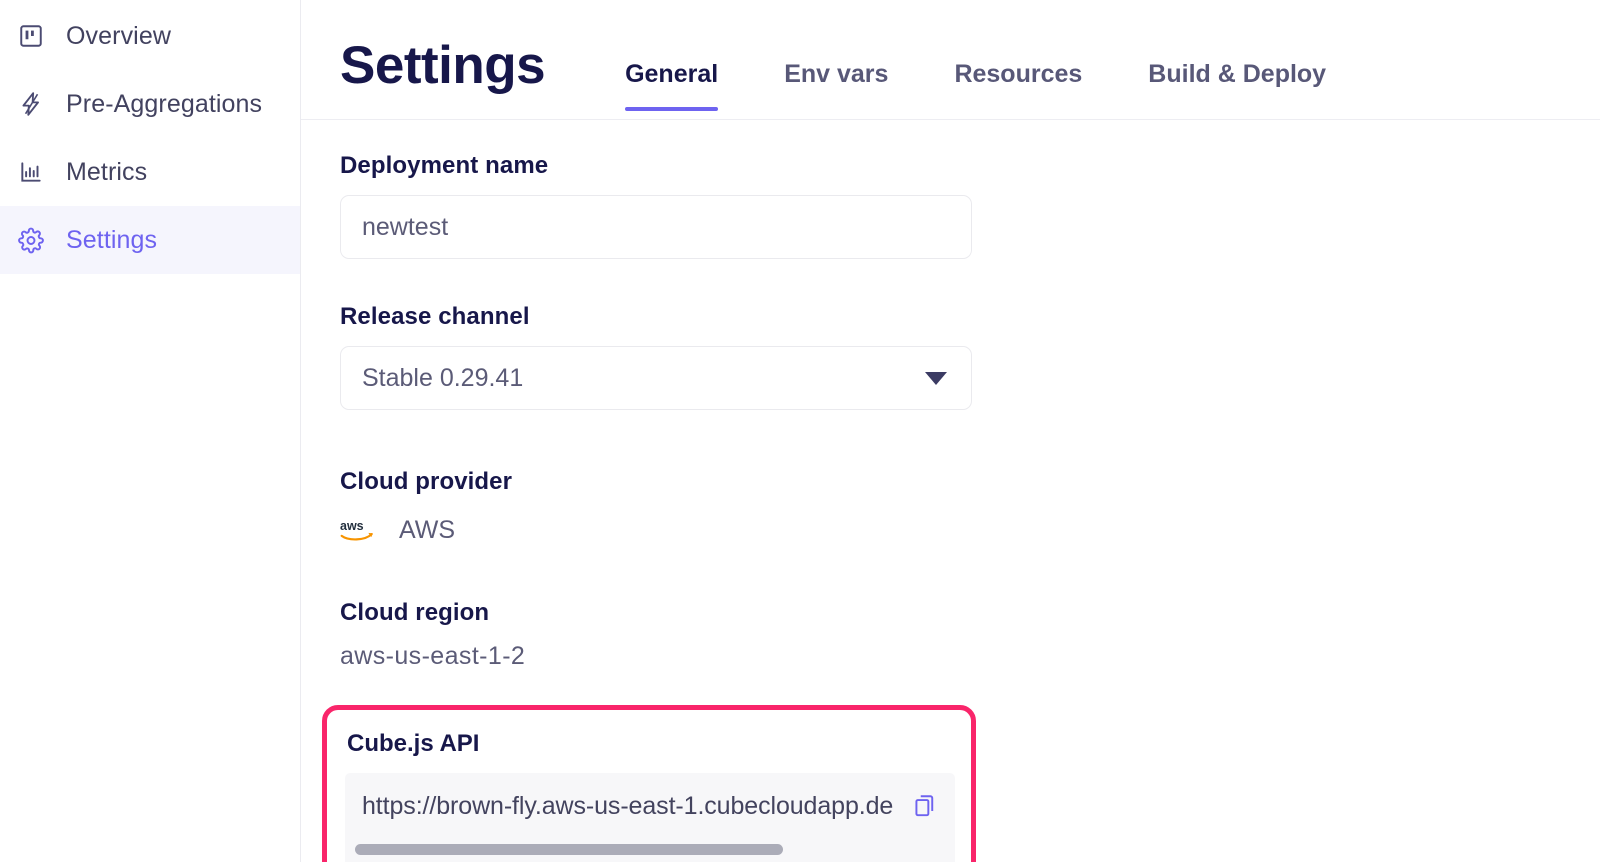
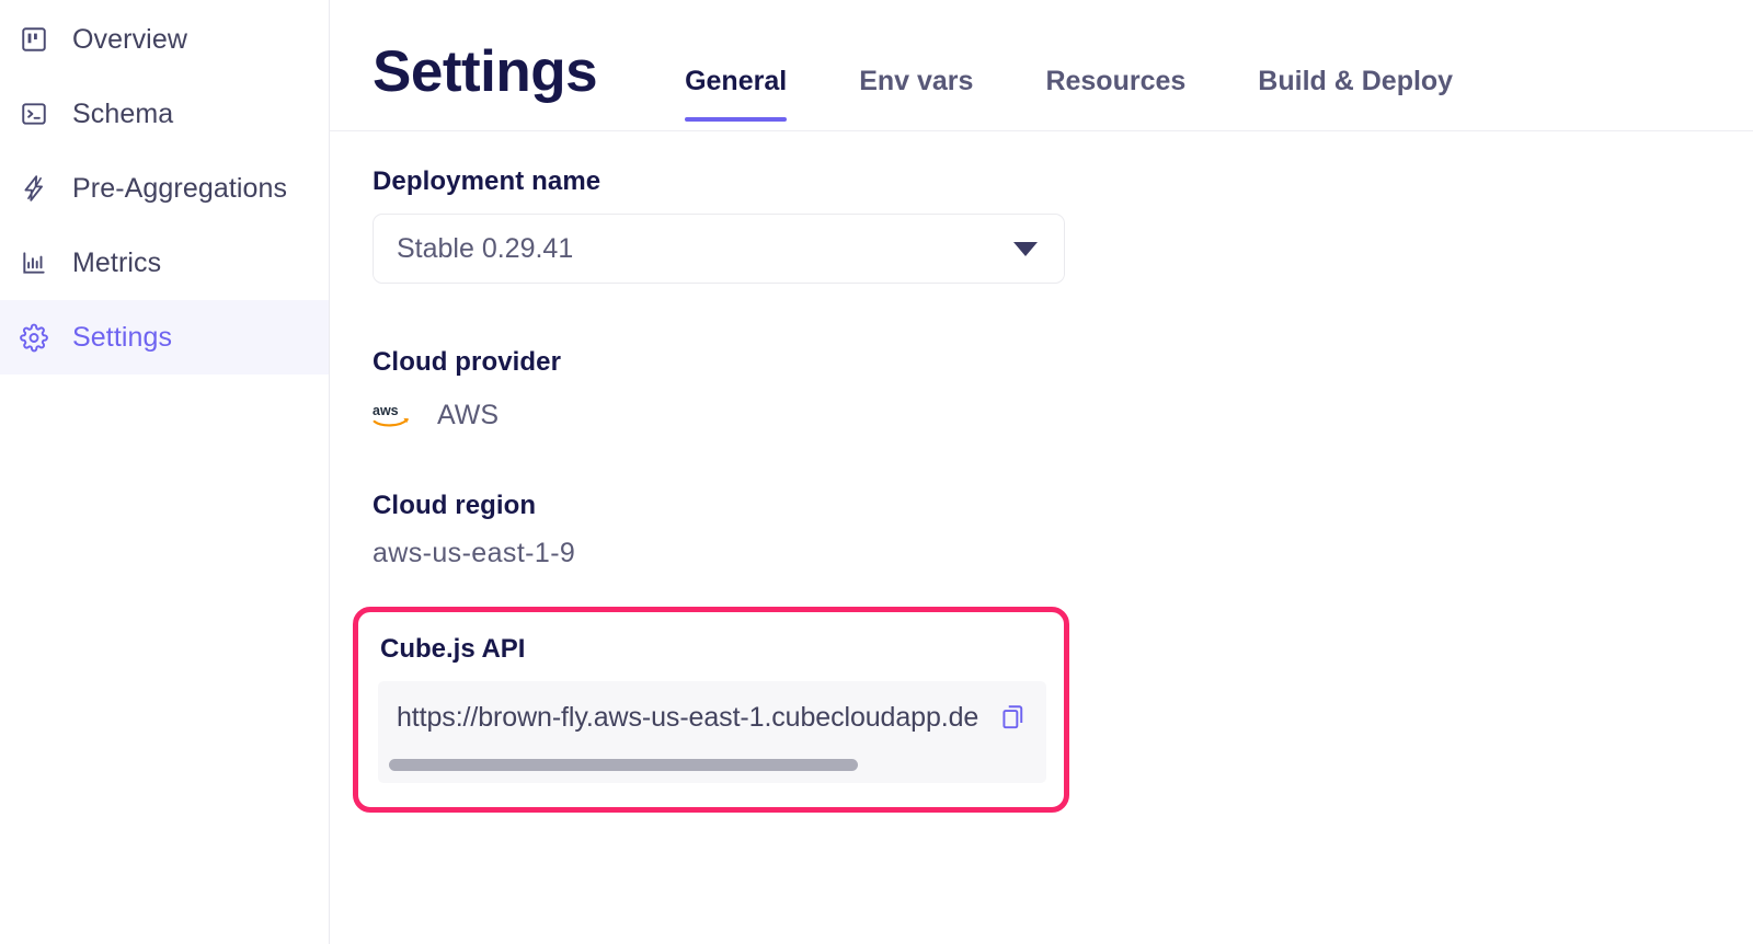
  Overview
+ Schema
  Pre-Aggregations
  Metrics
  Settings
  Settings
  General
  Env vars
  Resources
  Build & Deploy
  Deployment name
- newtest
- Release channel
  Stable 0.29.41
  Cloud provider
  aws
  AWS
  Cloud region
- aws-us-east-1-2
+ aws-us-east-1-9
  Cube.js API
  https://brown-fly.aws-us-east-1.cubecloudapp.de
